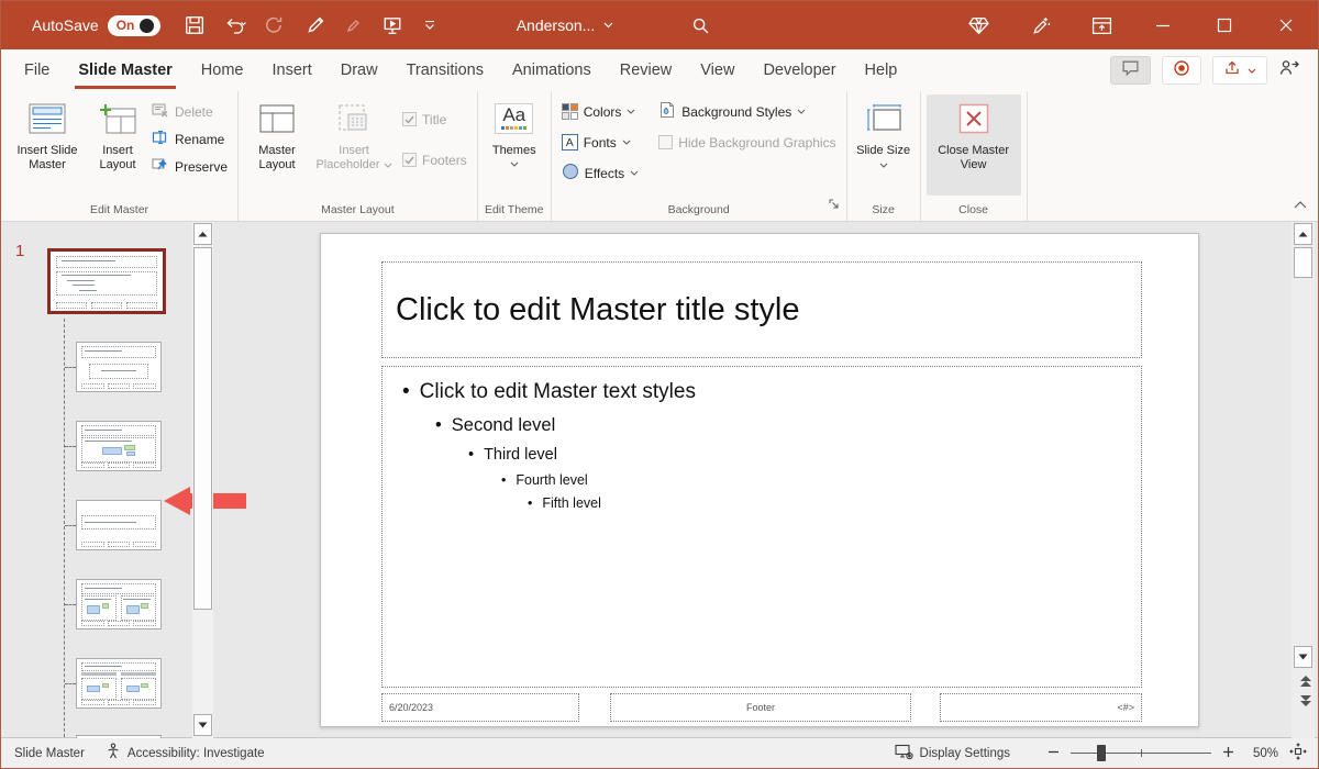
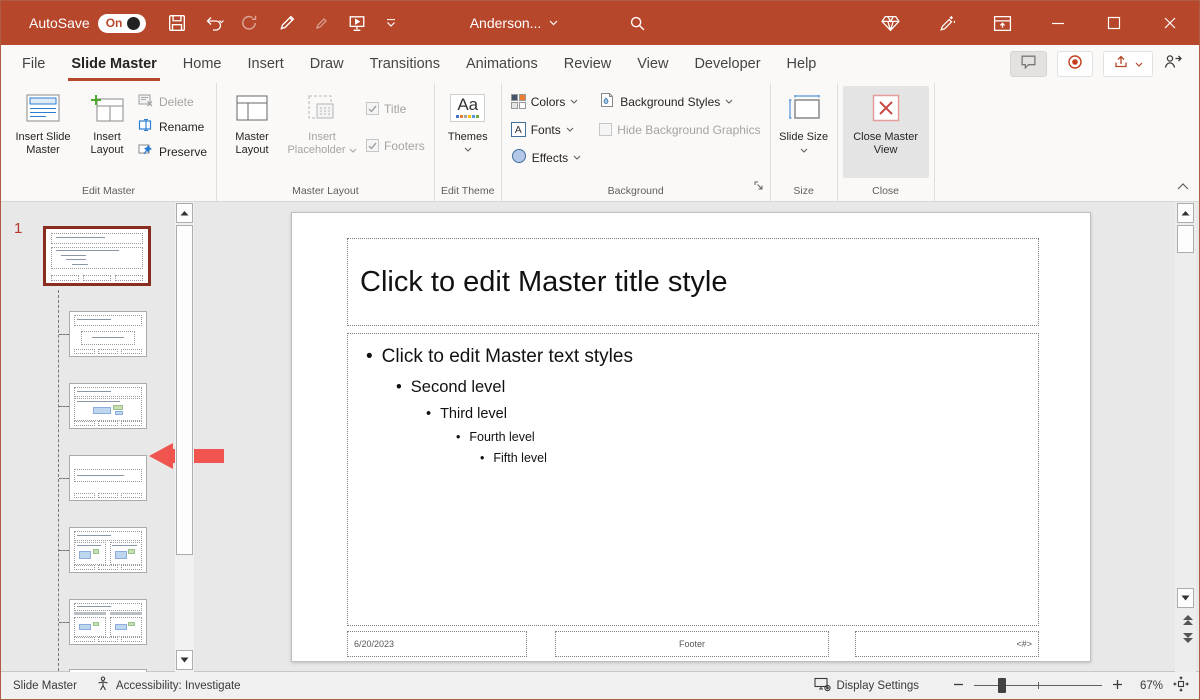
  AutoSave
  On
  Anderson...
  File
  Slide Master
  Home
  Insert
  Draw
  Transitions
  Animations
  Review
  View
  Developer
  Help
  Insert Slide Master
  Insert Layout
  Delete
  Rename
  Preserve
  Edit Master
  Master Layout
  Insert Placeholder
  Title
  Footers
  Master Layout
  Aa
  Themes
  Edit Theme
  Colors
  A
  Fonts
  Effects
  Background Styles
  Hide Background Graphics
  Background
  Slide Size
  Size
  Close Master View
  Close
  1
  Click to edit Master title style
  Click to edit Master text styles
  Second level
  Third level
  Fourth level
  Fifth level
  6/20/2023
  Footer
  <#>
  Slide Master
  Accessibility: Investigate
  Display Settings
- 50%
+ 67%
